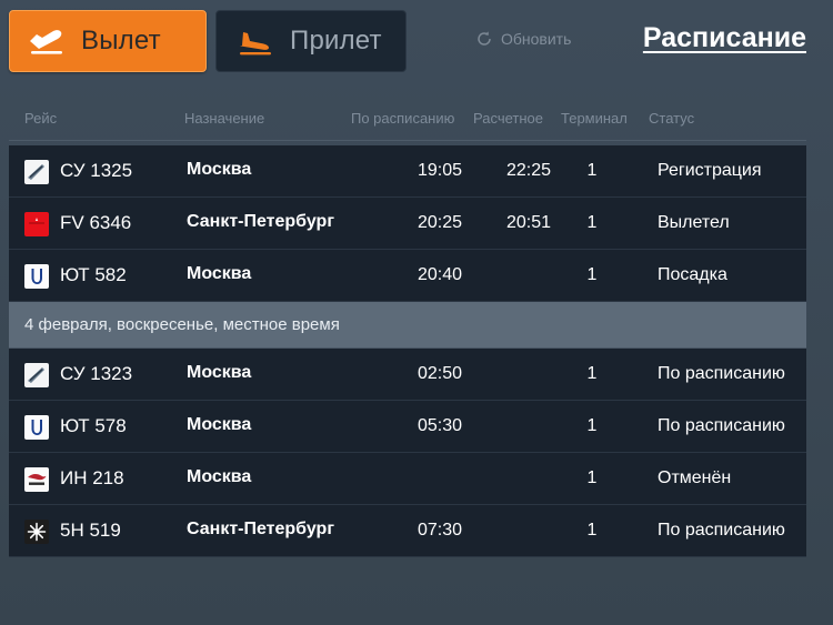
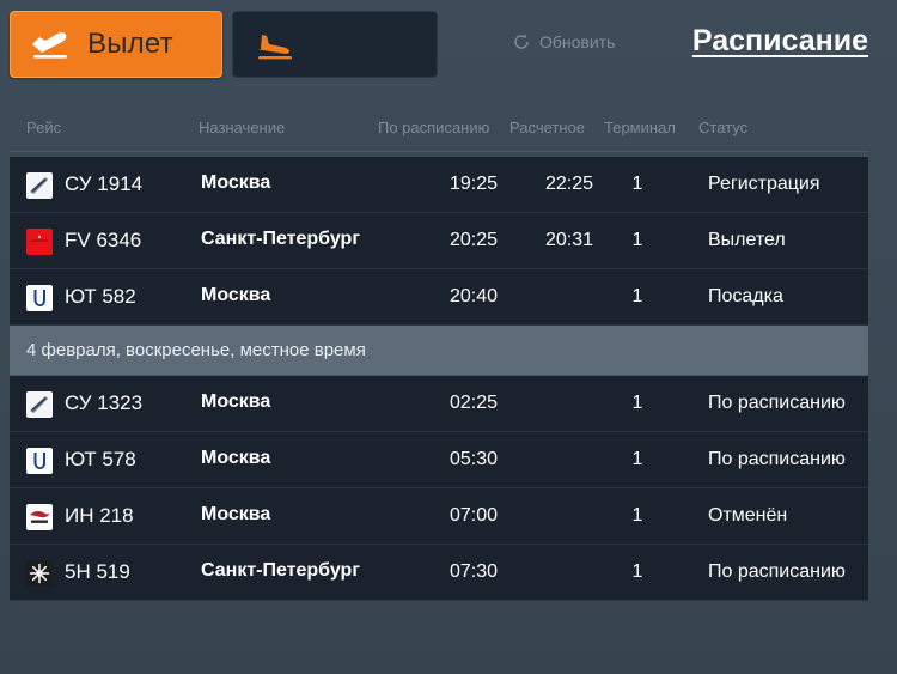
  Вылет
- Прилет
  Обновить
  Расписание
  Рейс
  Назначение
  По расписанию
  Расчетное
  Терминал
  Статус
- СУ 1325
+ СУ 1914
  Москва
- 19:05
+ 19:25
  22:25
  1
  Регистрация
  FV 6346
  Санкт-Петербург
  20:25
- 20:51
+ 20:31
  1
  Вылетел
  ЮТ 582
  Москва
  20:40
  1
  Посадка
  4 февраля, воскресенье, местное время
  СУ 1323
  Москва
- 02:50
+ 02:25
  1
  По расписанию
  ЮТ 578
  Москва
  05:30
  1
  По расписанию
  ИН 218
  Москва
+ 07:00
  1
  Отменён
  5Н 519
  Санкт-Петербург
  07:30
  1
  По расписанию
